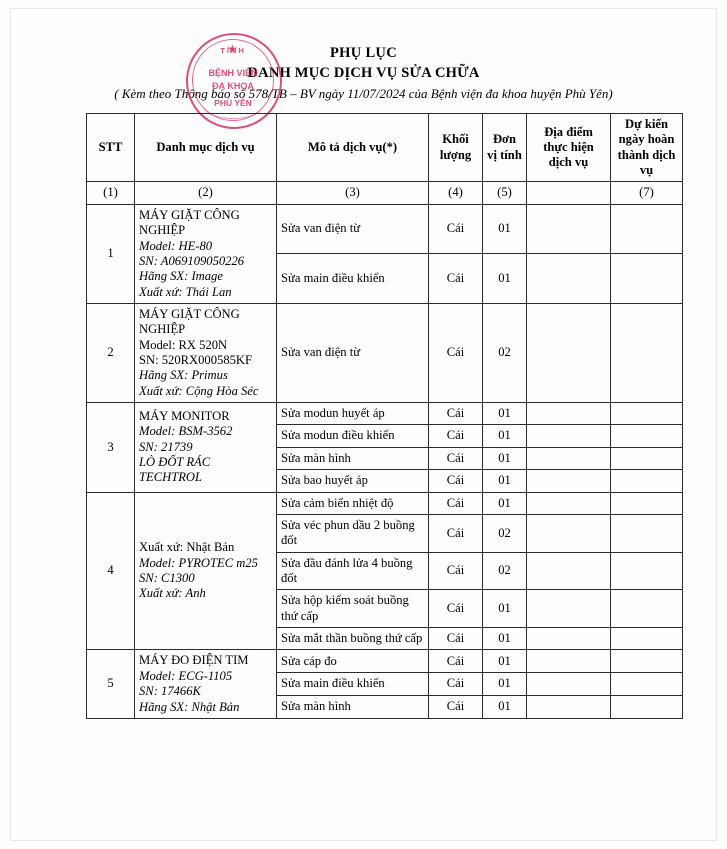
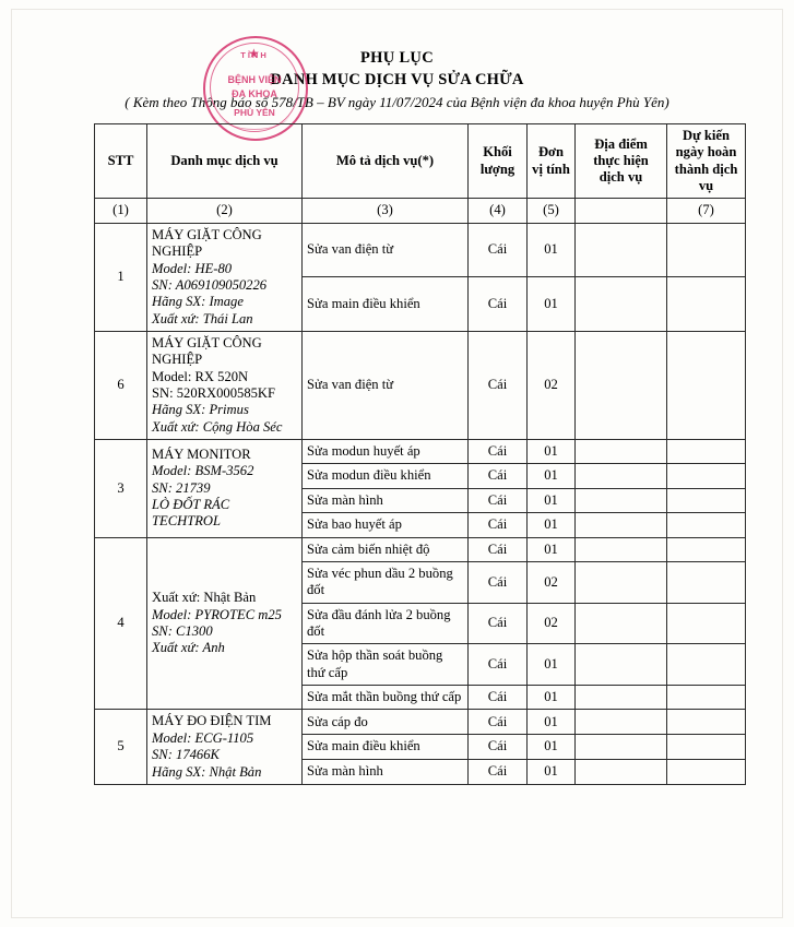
  ★
  TỈNH
  BỆNH VIỆN
  ĐA KHOA
  PHÙ YÊN
  PHỤ LỤC
  DANH MỤC DỊCH VỤ SỬA CHỮA
  ( Kèm theo Thông báo số 578/TB – BV ngày 11/07/2024 của Bệnh viện đa khoa huyện Phù Yên)
  STT	Danh mục dịch vụ	Mô tả dịch vụ(*)	Khối lượng	Đơn vị tính	Địa điểm thực hiện dịch vụ	Dự kiến ngày hoàn thành dịch vụ
  (1)	(2)	(3)	(4)	(5)		(7)
  1	MÁY GIẶT CÔNG NGHIỆPModel: HE-80SN: A069109050226Hãng SX: ImageXuất xứ: Thái Lan	Sửa van điện từ	Cái	01
  Sửa main điều khiển	Cái	01
- 2	MÁY GIẶT CÔNG NGHIỆPModel: RX 520NSN: 520RX000585KFHãng SX: PrimusXuất xứ: Cộng Hòa Séc	Sửa van điện từ	Cái	02
+ 6	MÁY GIẶT CÔNG NGHIỆPModel: RX 520NSN: 520RX000585KFHãng SX: PrimusXuất xứ: Cộng Hòa Séc	Sửa van điện từ	Cái	02
  3	MÁY MONITORModel: BSM-3562SN: 21739LÒ ĐỐT RÁC TECHTROL	Sửa modun huyết áp	Cái	01
  Sửa modun điều khiển	Cái	01
  Sửa màn hình	Cái	01
  Sửa bao huyết áp	Cái	01
  4	Xuất xứ: Nhật BảnModel: PYROTEC m25SN: C1300Xuất xứ: Anh	Sửa cảm biến nhiệt độ	Cái	01
  Sửa véc phun dầu 2 buồng đốt	Cái	02
- Sửa đầu đánh lửa 4 buồng đốt	Cái	02
+ Sửa đầu đánh lửa 2 buồng đốt	Cái	02
- Sửa hộp kiểm soát buồng thứ cấp	Cái	01
+ Sửa hộp thần soát buồng thứ cấp	Cái	01
  Sửa mắt thần buồng thứ cấp	Cái	01
  5	MÁY ĐO ĐIỆN TIMModel: ECG-1105SN: 17466KHãng SX: Nhật Bản	Sửa cáp đo	Cái	01
  Sửa main điều khiển	Cái	01
  Sửa màn hình	Cái	01
